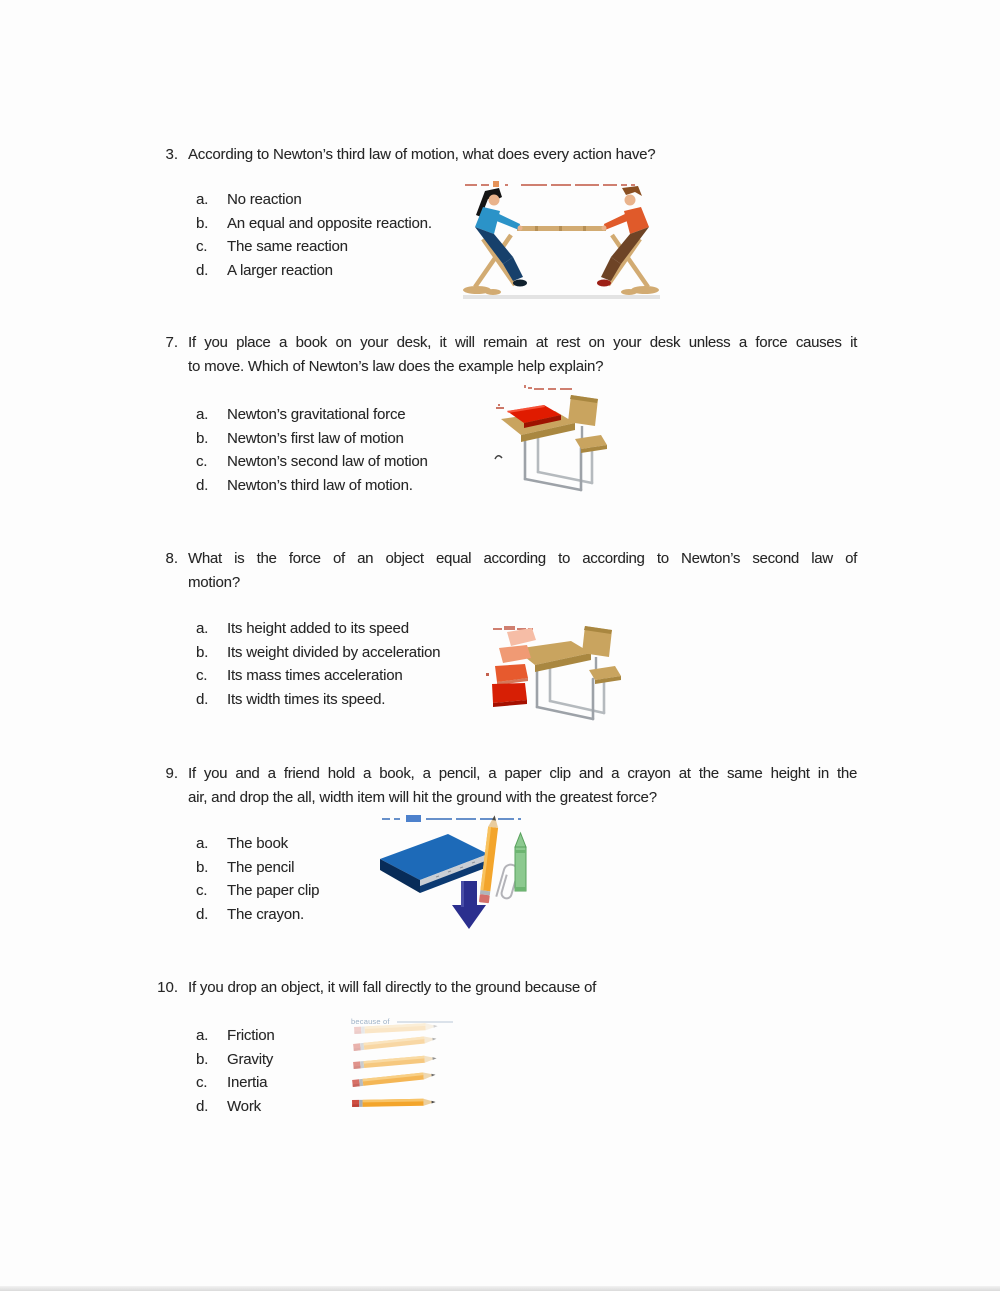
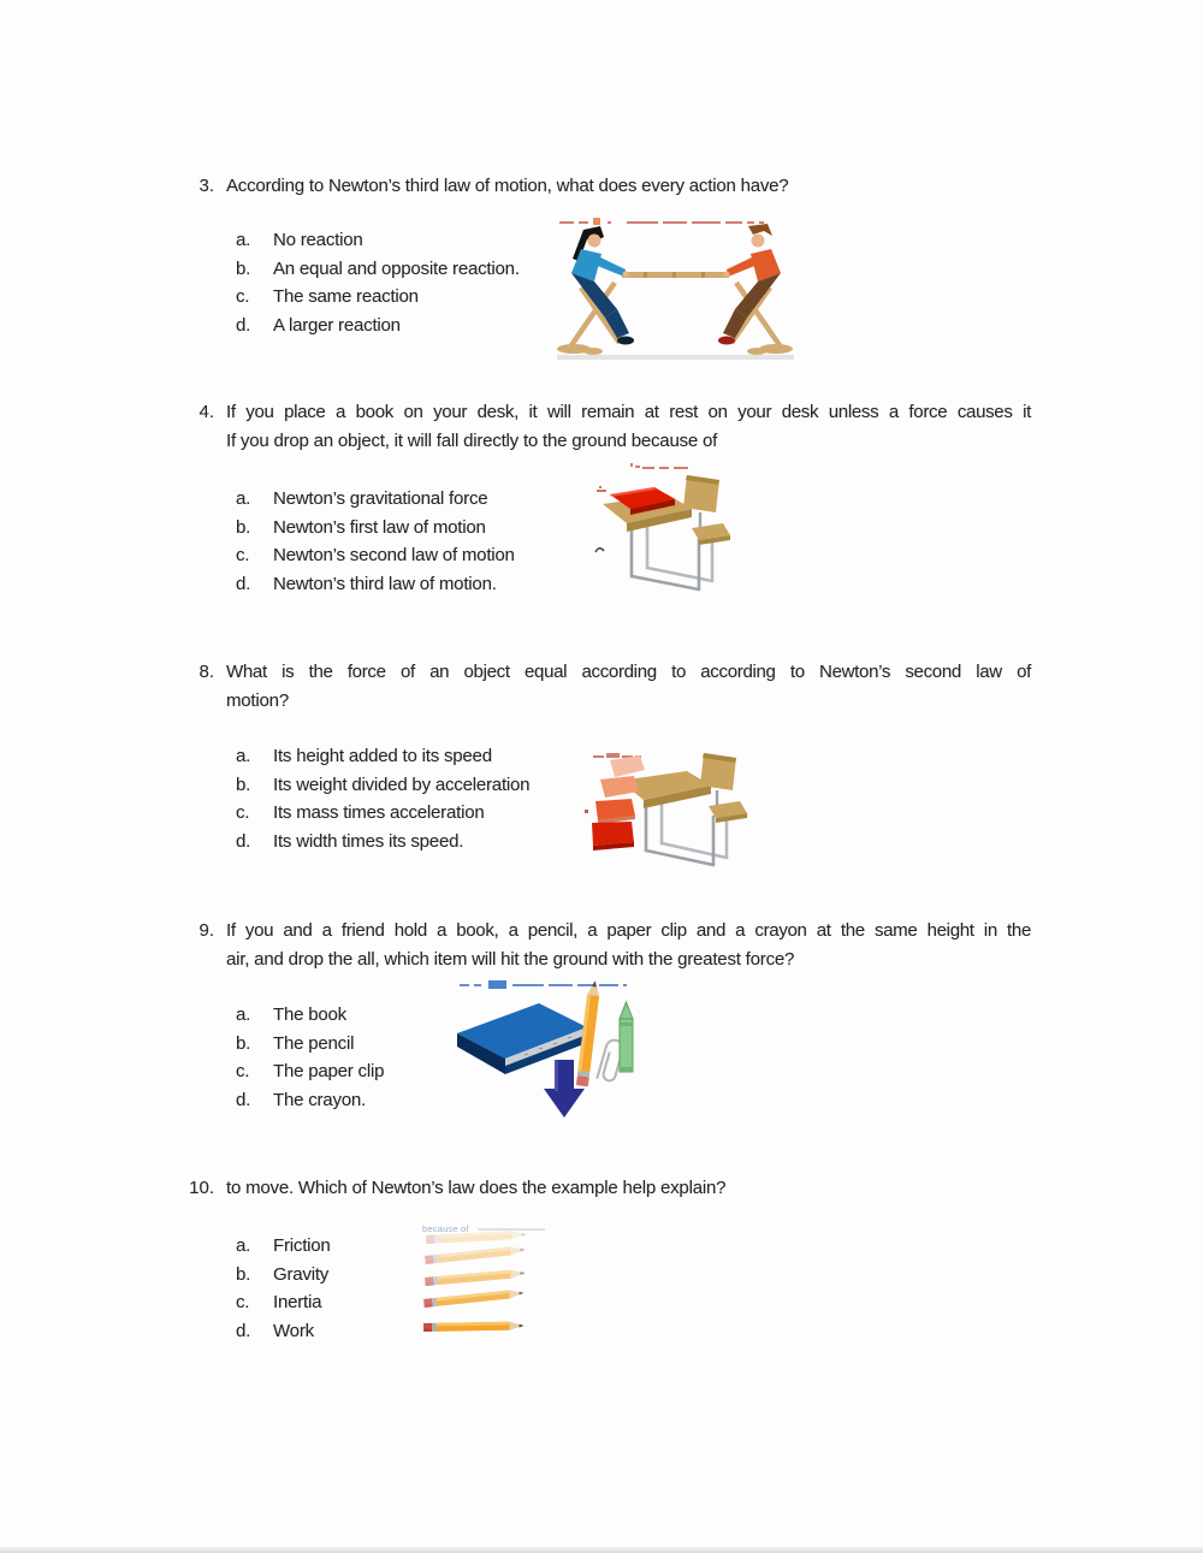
  3.
  According to Newton’s third law of motion, what does every action have?
  a.
  No reaction
  b.
  An equal and opposite reaction.
  c.
  The same reaction
  d.
  A larger reaction
- 7.
+ 4.
  If you place a book on your desk, it will remain at rest on your desk unless a force causes it
- to move. Which of Newton’s law does the example help explain?
+ If you drop an object, it will fall directly to the ground because of
  a.
  Newton’s gravitational force
  b.
  Newton’s first law of motion
  c.
  Newton’s second law of motion
  d.
  Newton’s third law of motion.
  8.
  What is the force of an object equal according to according to Newton’s second law of
  motion?
  a.
  Its height added to its speed
  b.
  Its weight divided by acceleration
  c.
  Its mass times acceleration
  d.
  Its width times its speed.
  9.
  If you and a friend hold a book, a pencil, a paper clip and a crayon at the same height in the
- air, and drop the all, width item will hit the ground with the greatest force?
+ air, and drop the all, which item will hit the ground with the greatest force?
  a.
  The book
  b.
  The pencil
  c.
  The paper clip
  d.
  The crayon.
  10.
- If you drop an object, it will fall directly to the ground because of
+ to move. Which of Newton’s law does the example help explain?
  a.
  Friction
  b.
  Gravity
  c.
  Inertia
  d.
  Work
  because of
